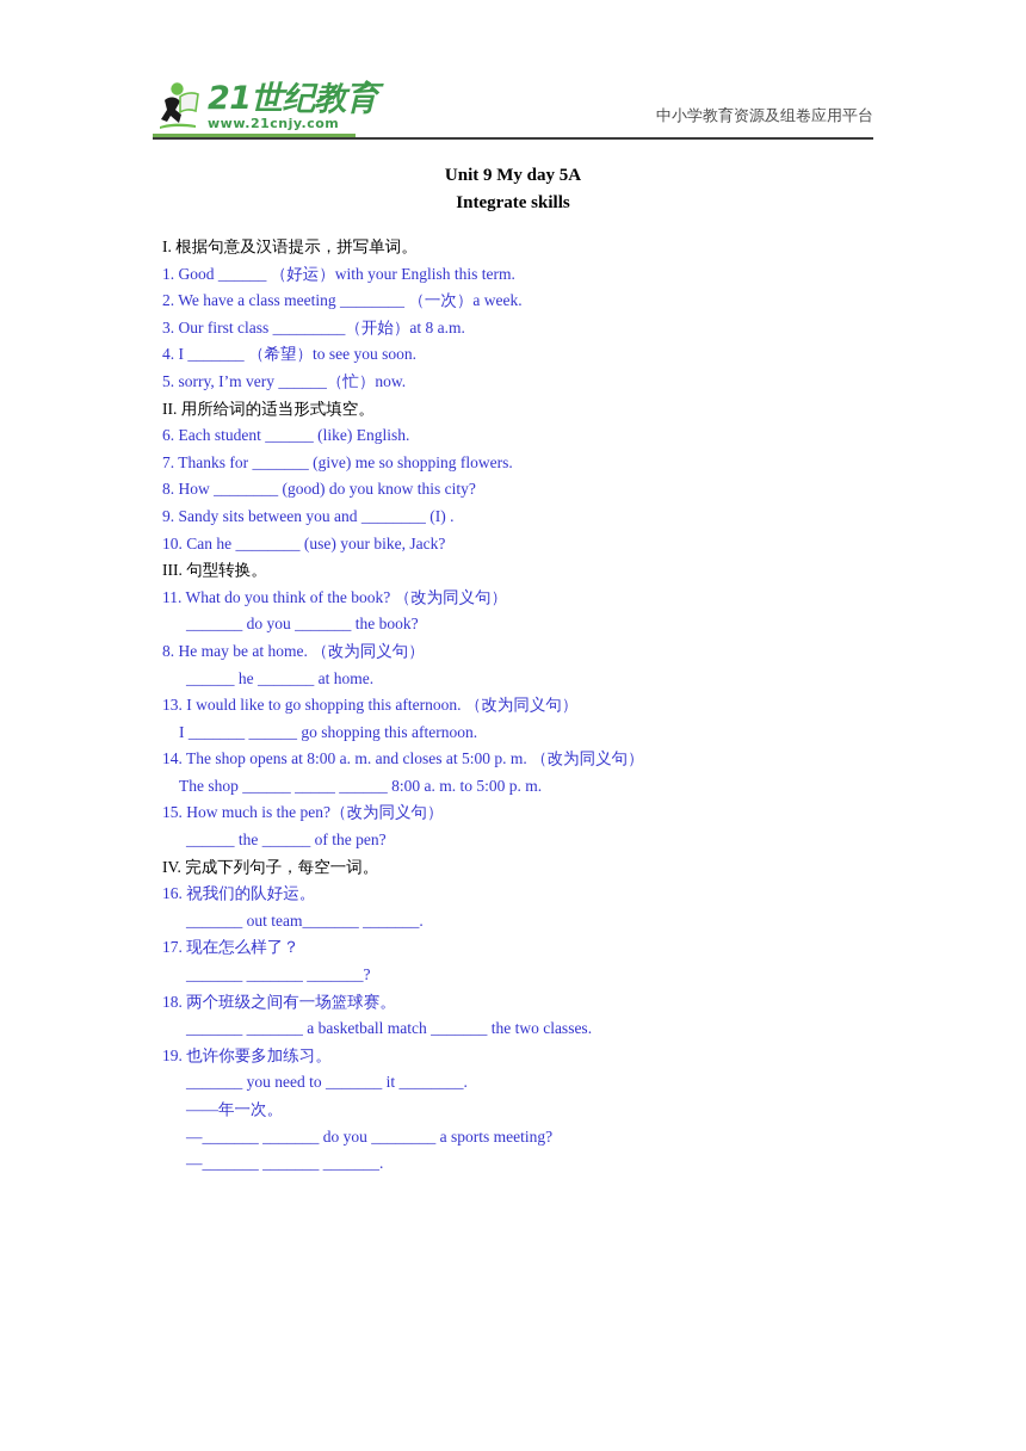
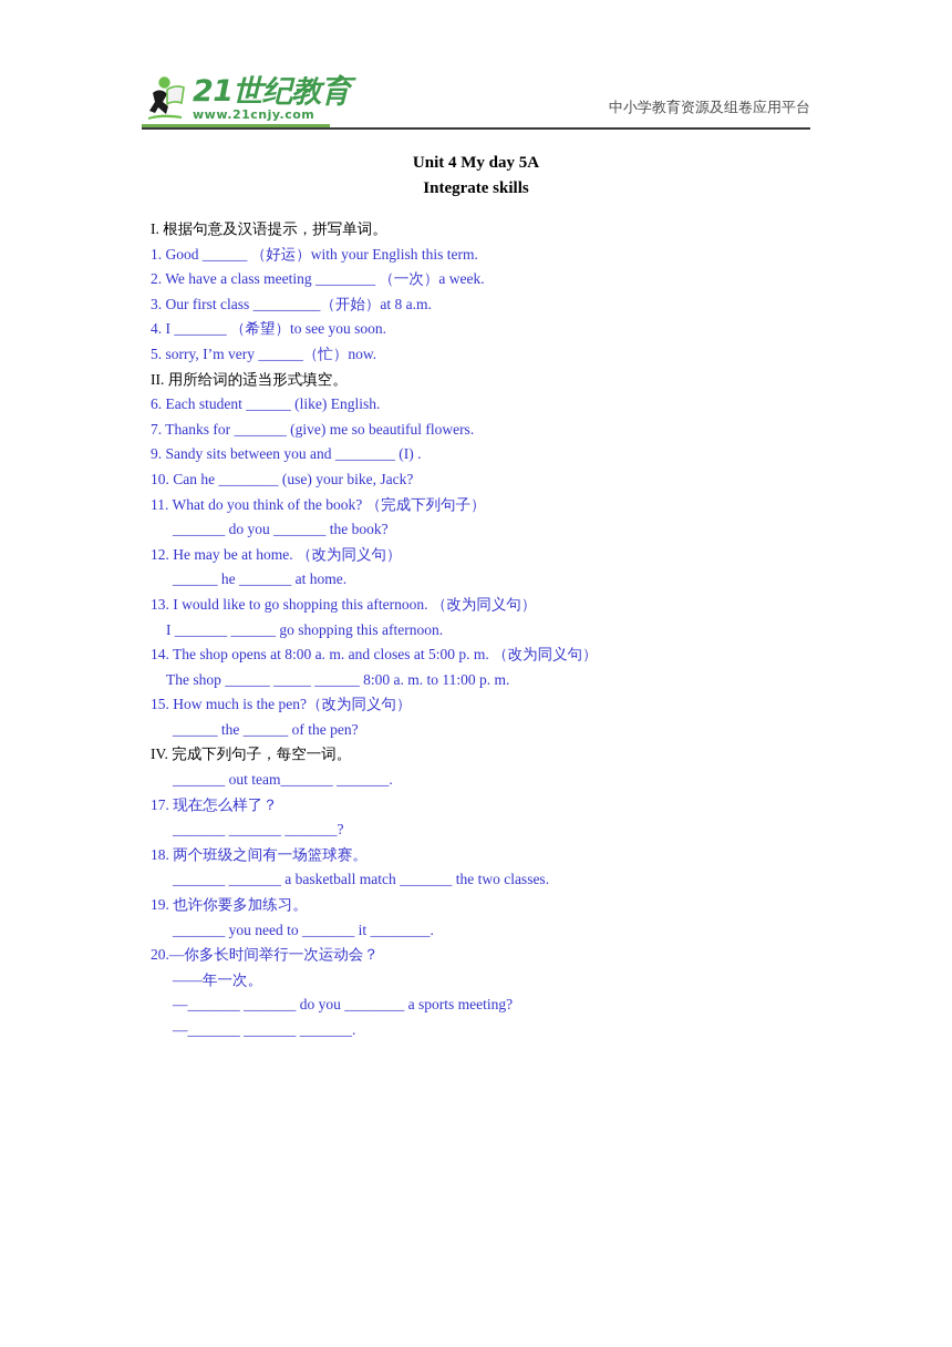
  21世纪教育
  www.21cnjy.com
  中小学教育资源及组卷应用平台
- Unit 9 My day 5A
+ Unit 4 My day 5A
  Integrate skills
  I. 根据句意及汉语提示，拼写单词。
  1. Good ______ （好运）with your English this term.
  2. We have a class meeting ________ （一次）a week.
  3. Our first class _________（开始）at 8 a.m.
  4. I _______ （希望）to see you soon.
  5. sorry, I’m very ______（忙）now.
  II. 用所给词的适当形式填空。
  6. Each student ______ (like) English.
- 7. Thanks for _______ (give) me so shopping flowers.
+ 7. Thanks for _______ (give) me so beautiful flowers.
- 8. How ________ (good) do you know this city?
  9. Sandy sits between you and ________ (I) .
  10. Can he ________ (use) your bike, Jack?
- III. 句型转换。
- 11. What do you think of the book? （改为同义句）
+ 11. What do you think of the book? （完成下列句子）
  _______ do you _______ the book?
- 8. He may be at home. （改为同义句）
+ 12. He may be at home. （改为同义句）
  ______ he _______ at home.
  13. I would like to go shopping this afternoon. （改为同义句）
  I _______ ______ go shopping this afternoon.
  14. The shop opens at 8:00 a. m. and closes at 5:00 p. m. （改为同义句）
- The shop ______ _____ ______ 8:00 a. m. to 5:00 p. m.
+ The shop ______ _____ ______ 8:00 a. m. to 11:00 p. m.
  15. How much is the pen?（改为同义句）
  ______ the ______ of the pen?
  IV. 完成下列句子，每空一词。
- 16. 祝我们的队好运。
  _______ out team_______ _______.
  17. 现在怎么样了？
  _______ _______ _______?
  18. 两个班级之间有一场篮球赛。
  _______ _______ a basketball match _______ the two classes.
  19. 也许你要多加练习。
  _______ you need to _______ it ________.
+ 20.—你多长时间举行一次运动会？
  ——年一次。
  —_______ _______ do you ________ a sports meeting?
  —_______ _______ _______.
